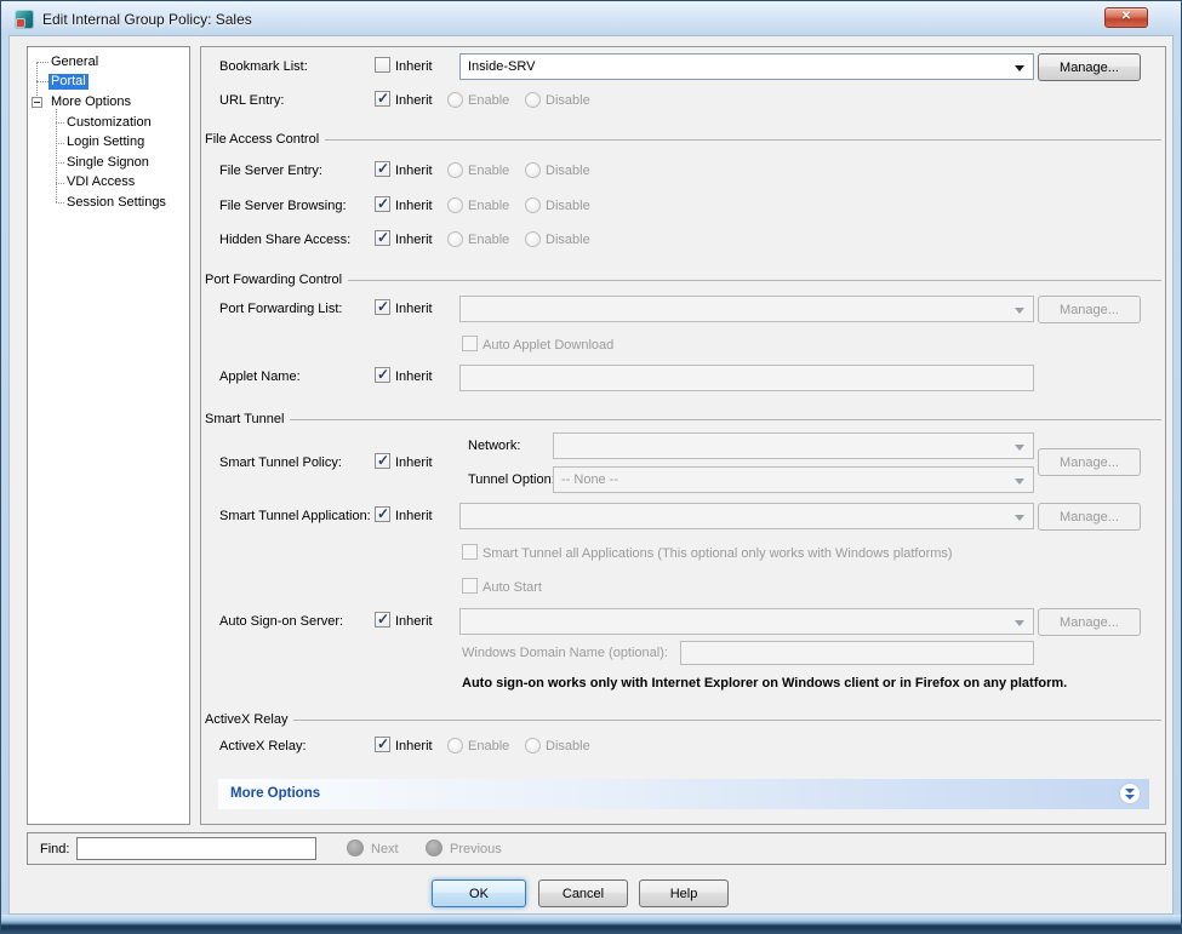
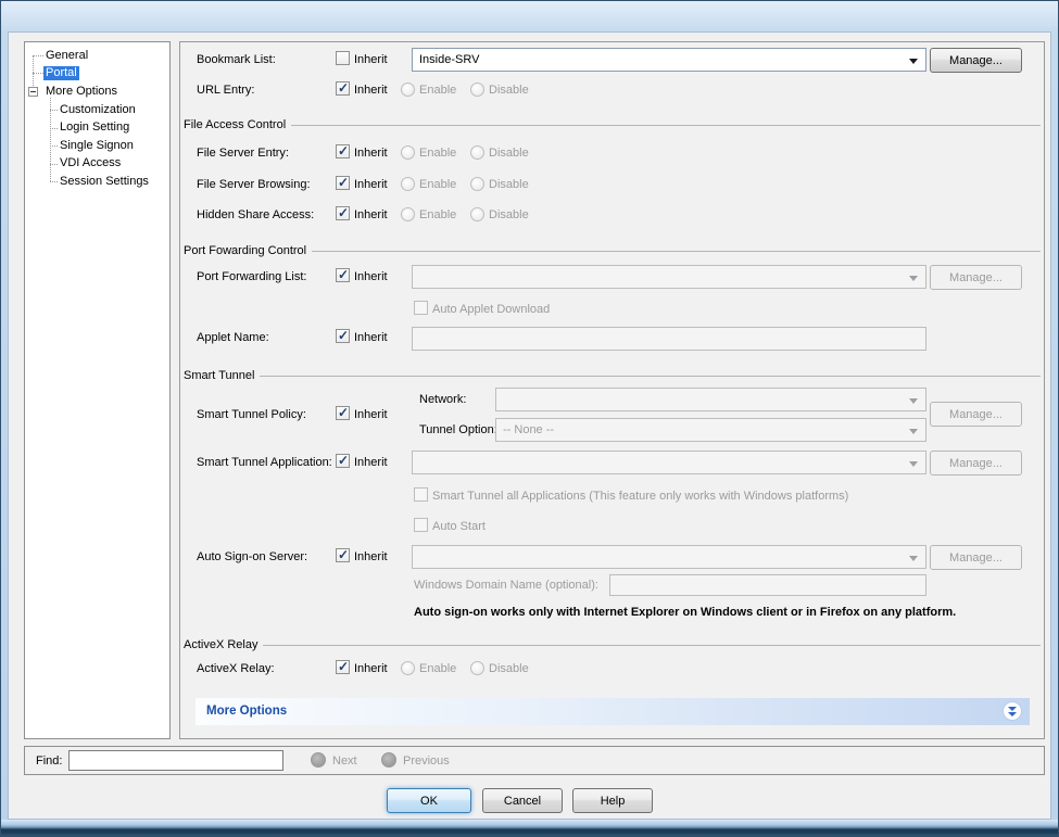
- Edit Internal Group Policy: Sales
- ✕
  General
  Portal
  More Options
  Customization
  Login Setting
  Single Signon
  VDI Access
  Session Settings
  Bookmark List:
  Inherit
  Inside-SRV
  Manage...
  URL Entry:
  Inherit
  Enable
  Disable
  File Access Control
  File Server Entry:
  Inherit
  Enable
  Disable
  File Server Browsing:
  Inherit
  Enable
  Disable
  Hidden Share Access:
  Inherit
  Enable
  Disable
  Port Fowarding Control
  Port Forwarding List:
  Inherit
  Manage...
  Auto Applet Download
  Applet Name:
  Inherit
  Smart Tunnel
  Network:
  Smart Tunnel Policy:
  Inherit
  Manage...
  Tunnel Option
  -- None --
  Smart Tunnel Application:
  Inherit
  Manage...
- Smart Tunnel all Applications (This optional only works with Windows platforms)
+ Smart Tunnel all Applications (This feature only works with Windows platforms)
  Auto Start
  Auto Sign-on Server:
  Inherit
  Manage...
  Windows Domain Name (optional):
  Auto sign-on works only with Internet Explorer on Windows client or in Firefox on any platform.
  ActiveX Relay
  ActiveX Relay:
  Inherit
  Enable
  Disable
  More Options
  Find:
  Next
  Previous
  OK
  Cancel
  Help
